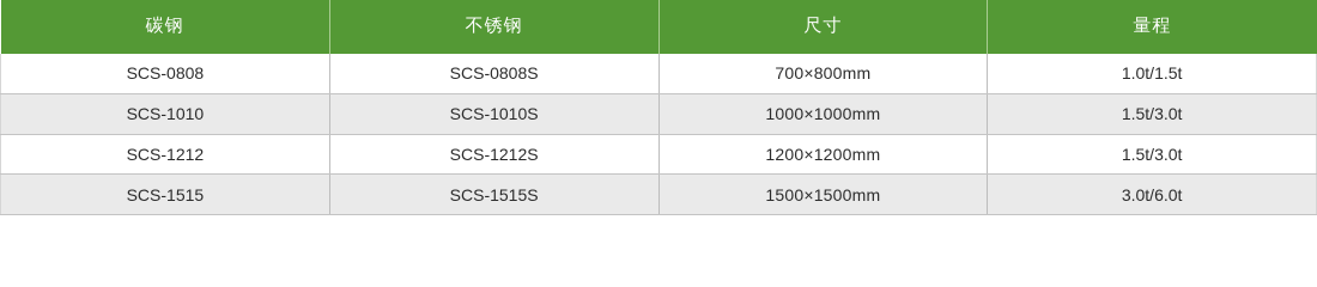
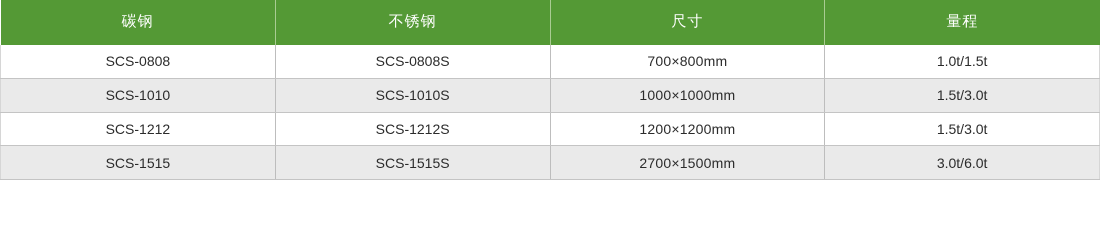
  碳钢	不锈钢	尺寸	量程
  SCS-0808	SCS-0808S	700×800mm	1.0t/1.5t
  SCS-1010	SCS-1010S	1000×1000mm	1.5t/3.0t
  SCS-1212	SCS-1212S	1200×1200mm	1.5t/3.0t
- SCS-1515	SCS-1515S	1500×1500mm	3.0t/6.0t
+ SCS-1515	SCS-1515S	2700×1500mm	3.0t/6.0t
